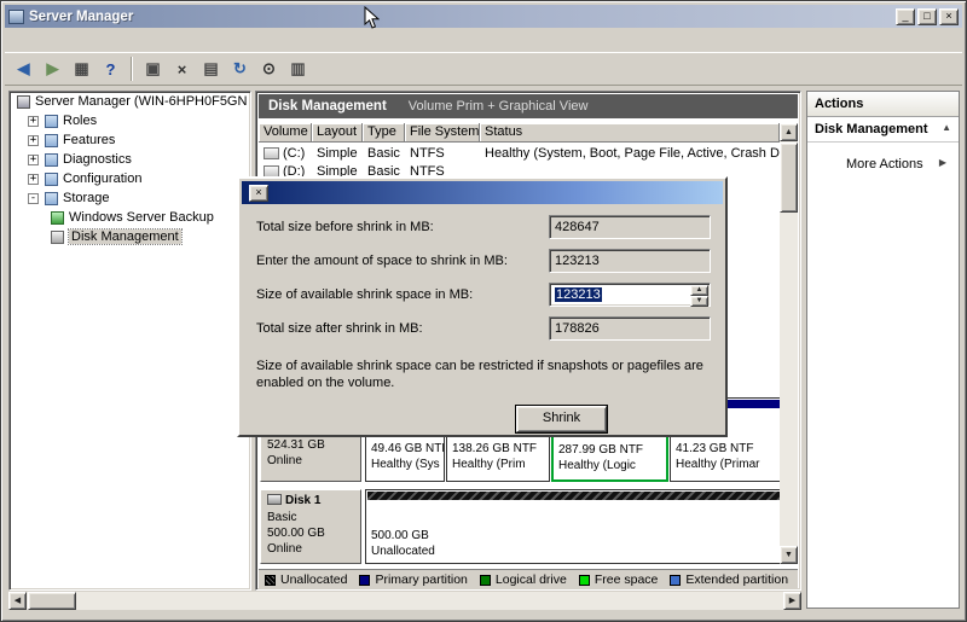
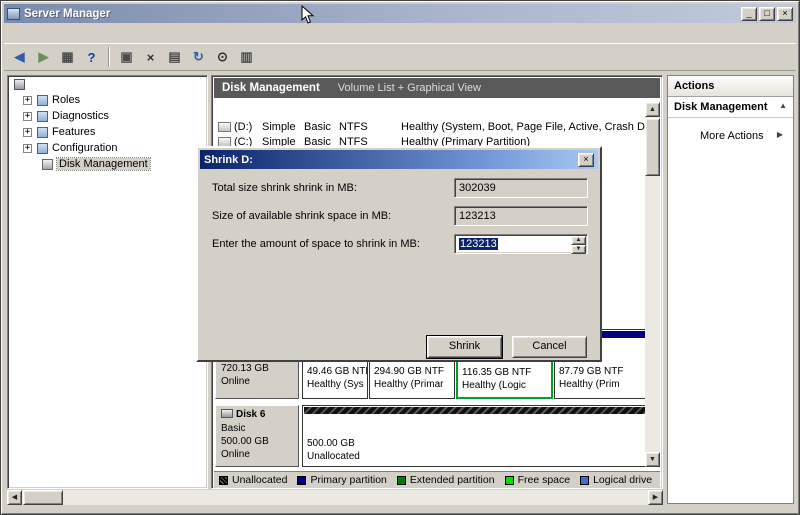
  Server Manager
  _
  □
  ×
  ◀
  ▶
  ▦
  ?
  ▣
  ×
  ▤
  ↻
  ⊙
  ▥
- Server Manager (WIN-6HPH0F5GN
  +
  Roles
  +
- Features
+ Diagnostics
  +
- Diagnostics
+ Features
  +
  Configuration
- -
- Storage
- Windows Server Backup
  Disk Management
  Disk Management
- Volume Prim + Graphical View
+ Volume List + Graphical View
- Volume
- Layout
- Type
- File System
- Status
- (C:)
+ (D:)
  Simple
  Basic
  NTFS
  Healthy (System, Boot, Page File, Active, Crash D
- (D:)
+ (C:)
  Simple
  Basic
  NTFS
+ Healthy (Primary Partition)
- 524.31 GB
+ 720.13 GB
  Online
  49.46 GB NT
  Healthy (Sys
- 138.26 GB NTF
+ 294.90 GB NTF
- Healthy (Prim
+ Healthy (Primar
- 287.99 GB NTF
+ 116.35 GB NTF
  Healthy (Logic
- 41.23 GB NTF
+ 87.79 GB NTF
- Healthy (Primar
+ Healthy (Prim
- Disk 1
+ Disk 6
  Basic
  500.00 GB
  Online
  500.00 GB
  Unallocated
  Unallocated
  Primary partition
- Logical drive
+ Extended partition
  Free space
- Extended partition
+ Logical drive
  Actions
  Disk Management
  ▲
  More Actions
  ▶
+ Shrink D:
  ×
- Total size before shrink in MB:
+ Total size shrink shrink in MB:
- 428647
+ 302039
- Enter the amount of space to shrink in MB:
+ Size of available shrink space in MB:
  123213
- Size of available shrink space in MB:
+ Enter the amount of space to shrink in MB:
  123213
- Total size after shrink in MB:
- 178826
- Size of available shrink space can be restricted if snapshots or pagefiles are enabled on the volume.
  Shrink
+ Cancel
